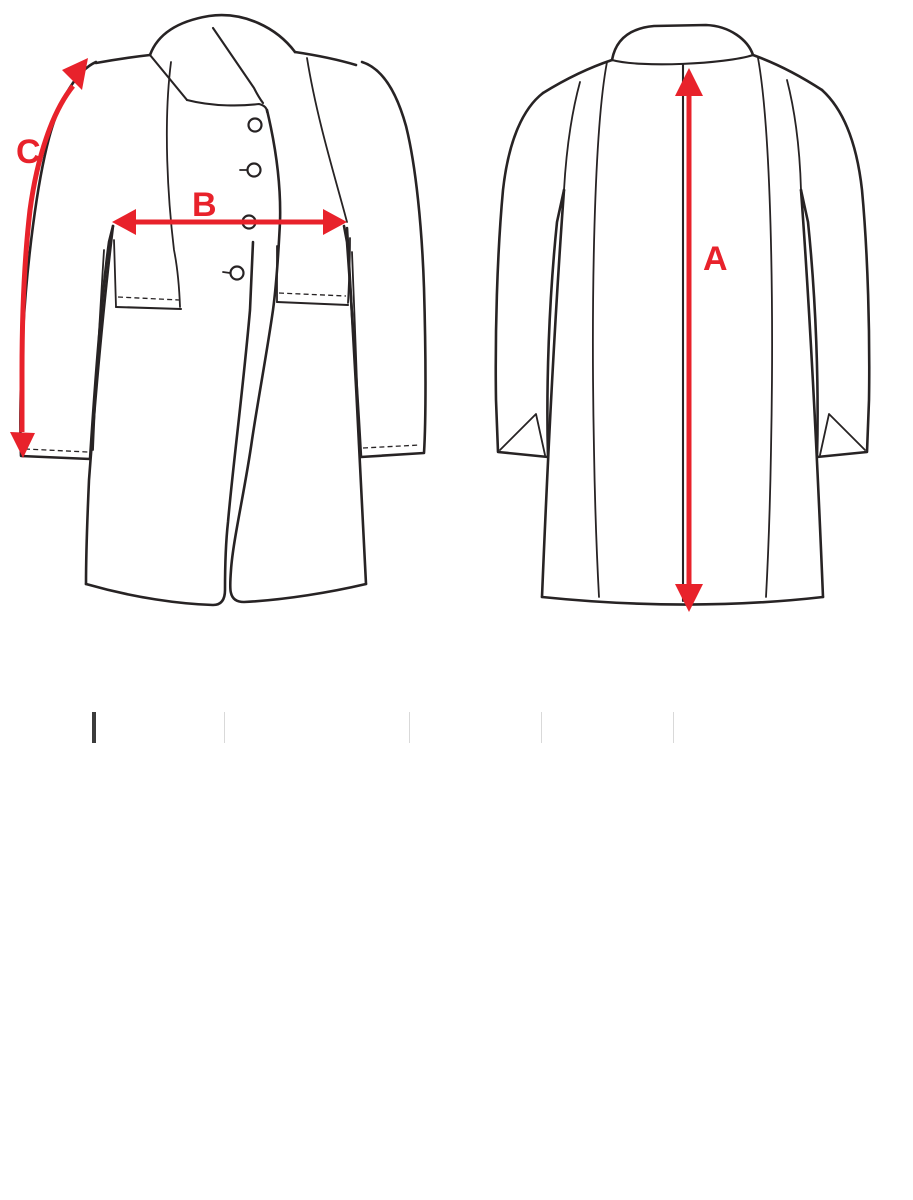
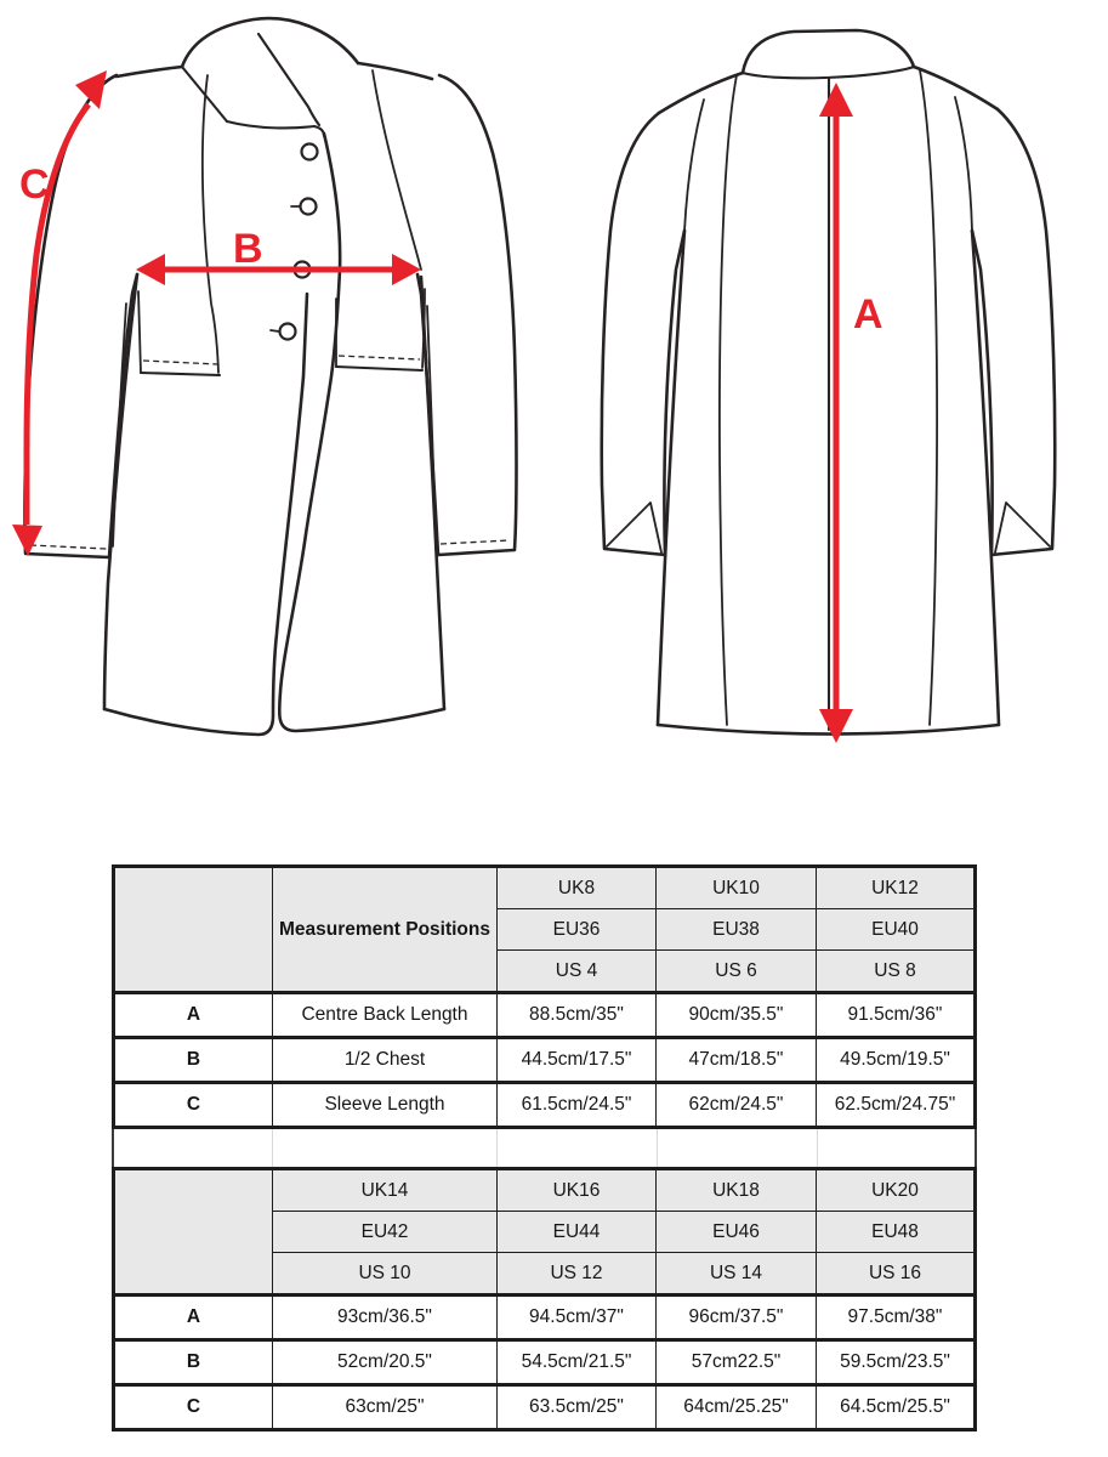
  C
  B
  A
+ 	Measurement Positions	UK8	UK10	UK12
+ EU36	EU38	EU40
+ US 4	US 6	US 8
+ A	Centre Back Length	88.5cm/35"	90cm/35.5"	91.5cm/36"
+ B	1/2 Chest	44.5cm/17.5"	47cm/18.5"	49.5cm/19.5"
+ C	Sleeve Length	61.5cm/24.5"	62cm/24.5"	62.5cm/24.75"
+ 	UK14	UK16	UK18	UK20
+ EU42	EU44	EU46	EU48
+ US 10	US 12	US 14	US 16
+ A	93cm/36.5"	94.5cm/37"	96cm/37.5"	97.5cm/38"
+ B	52cm/20.5"	54.5cm/21.5"	57cm22.5"	59.5cm/23.5"
+ C	63cm/25"	63.5cm/25"	64cm/25.25"	64.5cm/25.5"
